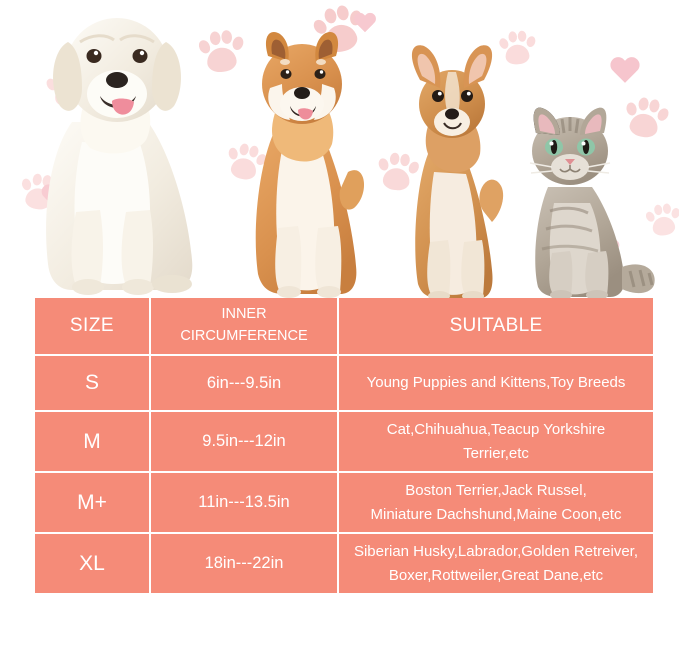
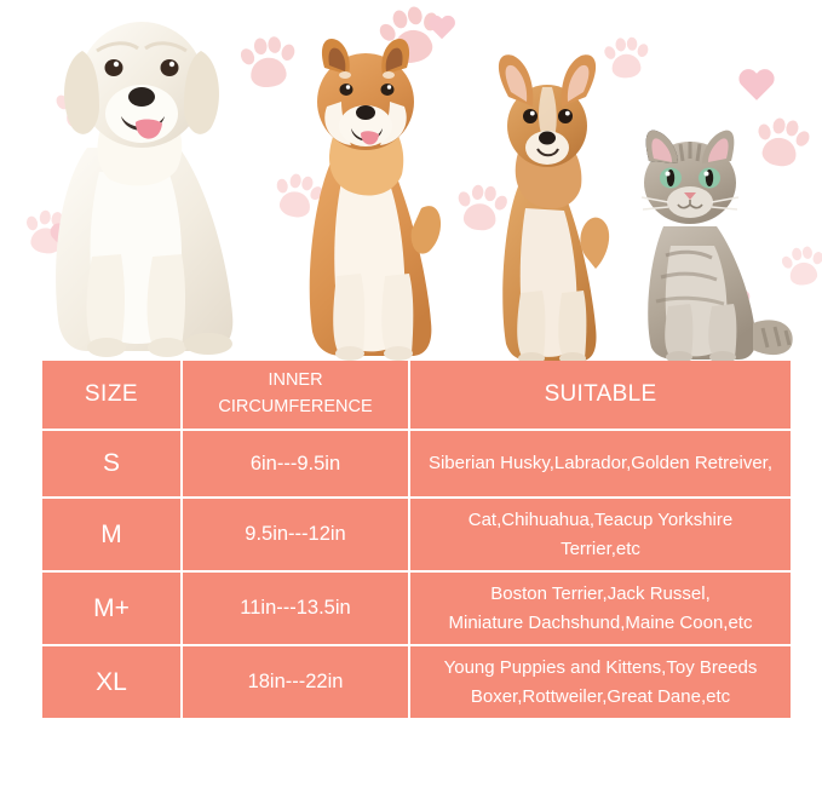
  SIZE	INNER CIRCUMFERENCE	SUITABLE
- S	6in---9.5in	Young Puppies and Kittens,Toy Breeds
+ S	6in---9.5in	Siberian Husky,Labrador,Golden Retreiver,
  M	9.5in---12in	Cat,Chihuahua,Teacup Yorkshire Terrier,etc
  M+	11in---13.5in	Boston Terrier,Jack Russel, Miniature Dachshund,Maine Coon,etc
- XL	18in---22in	Siberian Husky,Labrador,Golden Retreiver, Boxer,Rottweiler,Great Dane,etc
+ XL	18in---22in	Young Puppies and Kittens,Toy Breeds Boxer,Rottweiler,Great Dane,etc
